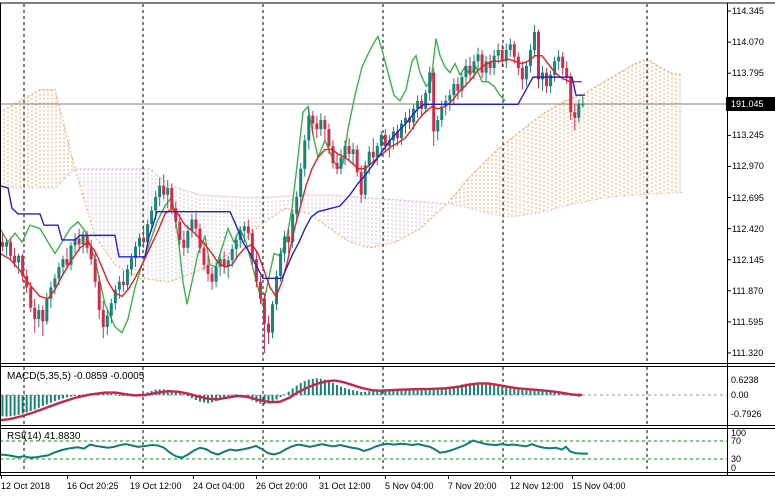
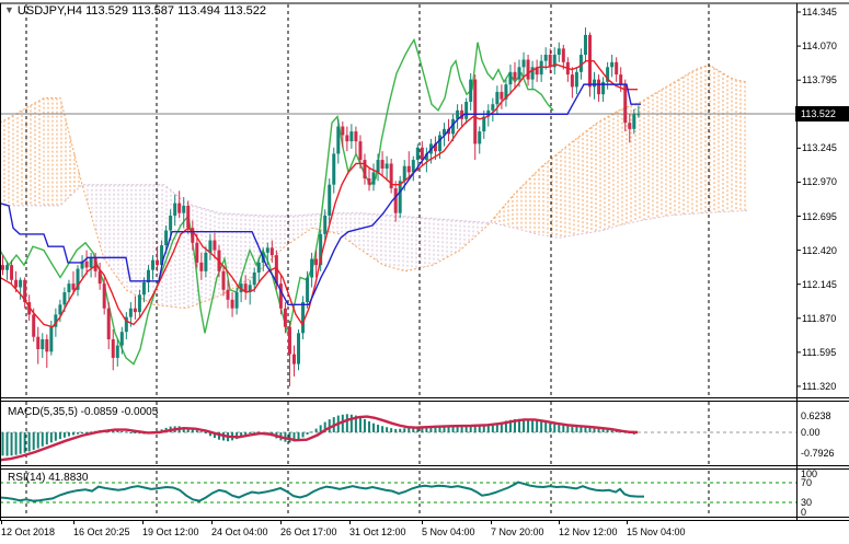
+ ▼ USDJPY,H4 113.529 113.587 113.494 113.522
  MACD(5,35,5) -0.0859 -0.0005
  RSI(14) 41.8830
  114.345
  114.070
  113.795
  113.245
  112.970
  112.695
  112.420
  112.145
  111.870
  111.595
  111.320
  0.6238
  0.00
  -0.7926
  100
  70
  30
  0
  12 Oct 2018
  16 Oct 20:25
  19 Oct 12:00
  24 Oct 04:00
- 26 Oct 20:00
+ 26 Oct 17:00
  31 Oct 12:00
  5 Nov 04:00
  7 Nov 20:00
  12 Nov 12:00
  15 Nov 04:00
- 191.045
+ 113.522
